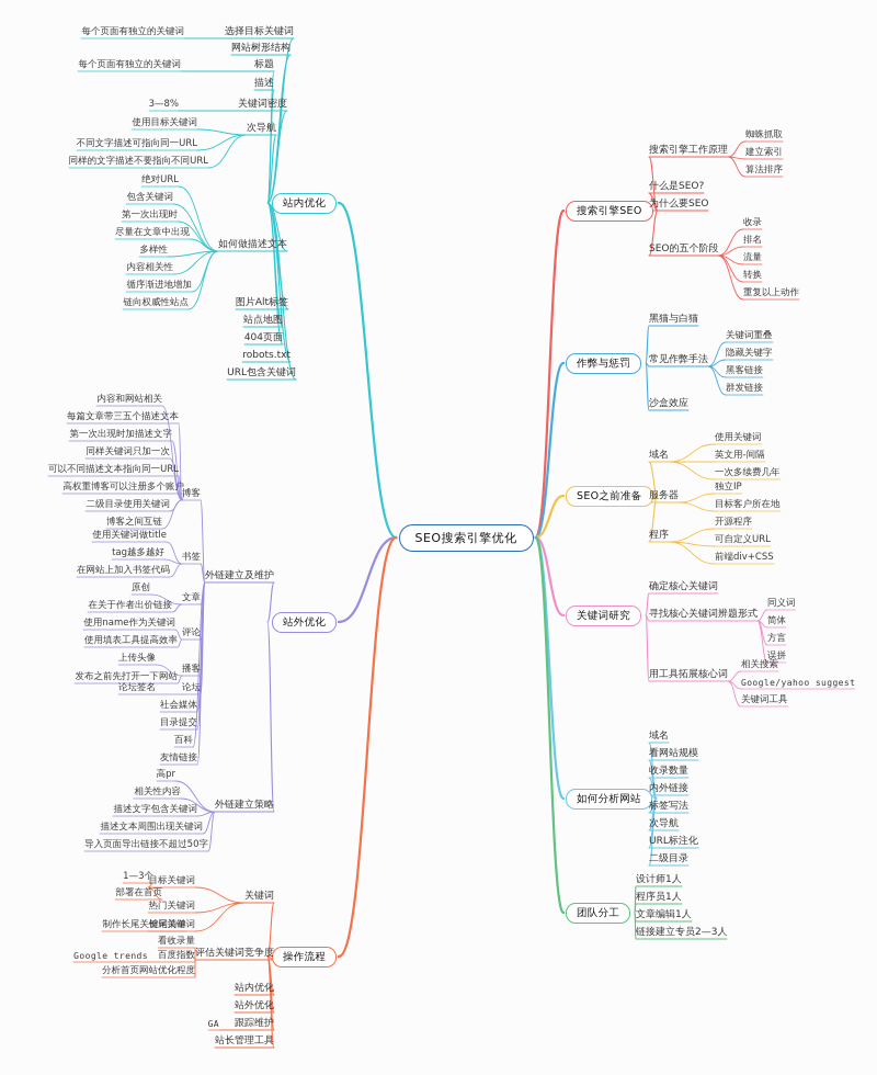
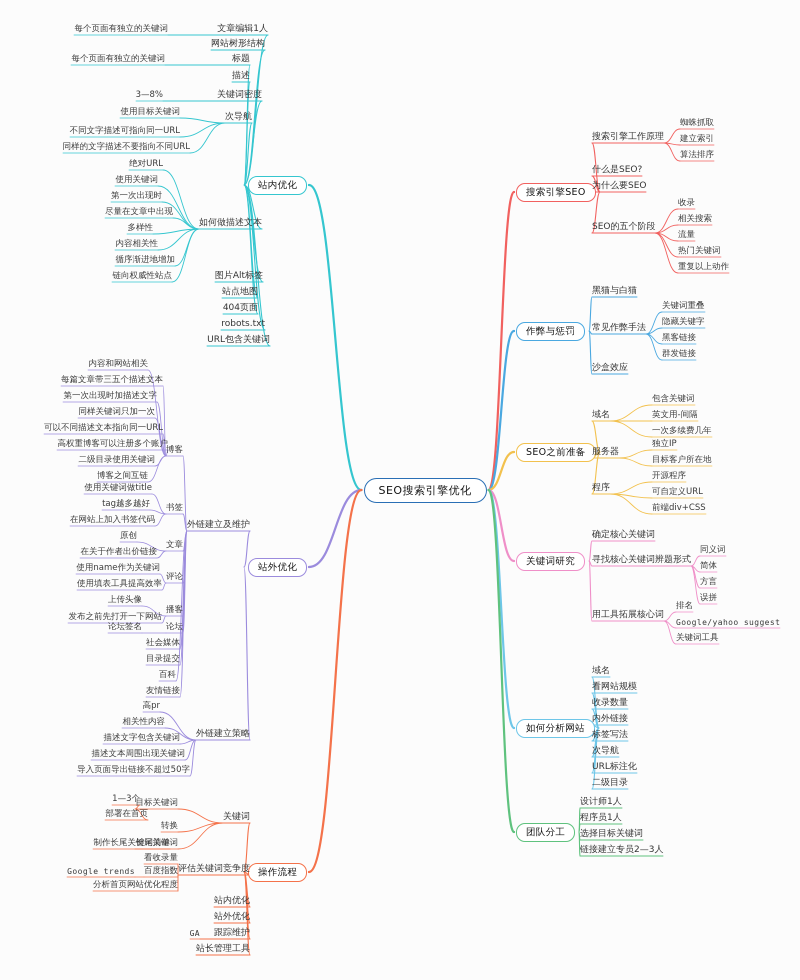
  SEO搜索引擎优化
  站内优化
- 选择目标关键词
+ 文章编辑1人
  每个页面有独立的关键词
  网站树形结构
  标题
  每个页面有独立的关键词
  描述
  关键词密度
  3—8%
  次导航
  使用目标关键词
  不同文字描述可指向同一URL
  同样的文字描述不要指向不同URL
  如何做描述文本
  绝对URL
- 包含关键词
+ 使用关键词
  第一次出现时
  尽量在文章中出现
  多样性
  内容相关性
  循序渐进地增加
  链向权威性站点
  图片Alt标签
  站点地图
  404页面
  robots.txt
  URL包含关键词
  站外优化
  外链建立及维护
  博客
  内容和网站相关
  每篇文章带三五个描述文本
  第一次出现时加描述文字
  同样关键词只加一次
  可以不同描述文本指向同一URL
  高权重博客可以注册多个账户
  二级目录使用关键词
  博客之间互链
  书签
  使用关键词做title
  tag越多越好
  在网站上加入书签代码
  文章
  原创
  在关于作者出价链接
  评论
  使用name作为关键词
  使用填表工具提高效率
  播客
  上传头像
  发布之前先打开一下网站
  论坛
  论坛签名
  社会媒体
  目录提交
  百科
  友情链接
  外链建立策略
  高pr
  相关性内容
  描述文字包含关键词
  描述文本周围出现关键词
  导入页面导出链接不超过50字
  操作流程
  关键词
  目标关键词
  1—3个
  部署在首页
- 热门关键词
+ 转换
  长尾关键词
  制作长尾关键词清单
  评估关键词竞争度
  看收录量
  百度指数
  Google trends
  分析首页网站优化程度
  站内优化
  站外优化
  跟踪维护
  GA
  站长管理工具
  搜索引擎SEO
  搜索引擎工作原理
  蜘蛛抓取
  建立索引
  算法排序
  什么是SEO?
  为什么要SEO
  SEO的五个阶段
  收录
- 排名
+ 相关搜索
  流量
- 转换
+ 热门关键词
  重复以上动作
  作弊与惩罚
  黑猫与白猫
  常见作弊手法
  关键词重叠
  隐藏关键字
  黑客链接
  群发链接
  沙盒效应
  SEO之前准备
  域名
- 使用关键词
+ 包含关键词
  英文用-间隔
  一次多续费几年
  服务器
  独立IP
  目标客户所在地
  程序
  开源程序
  可自定义URL
  前端div+CSS
  关键词研究
  确定核心关键词
  寻找核心关键词辨题形式
  同义词
  简体
  方言
  误拼
  用工具拓展核心词
- 相关搜索
+ 排名
  Google/yahoo suggest
  关键词工具
  如何分析网站
  域名
  看网站规模
  收录数量
  内外链接
  标签写法
  次导航
  URL标注化
  二级目录
  团队分工
  设计师1人
  程序员1人
- 文章编辑1人
+ 选择目标关键词
  链接建立专员2—3人
